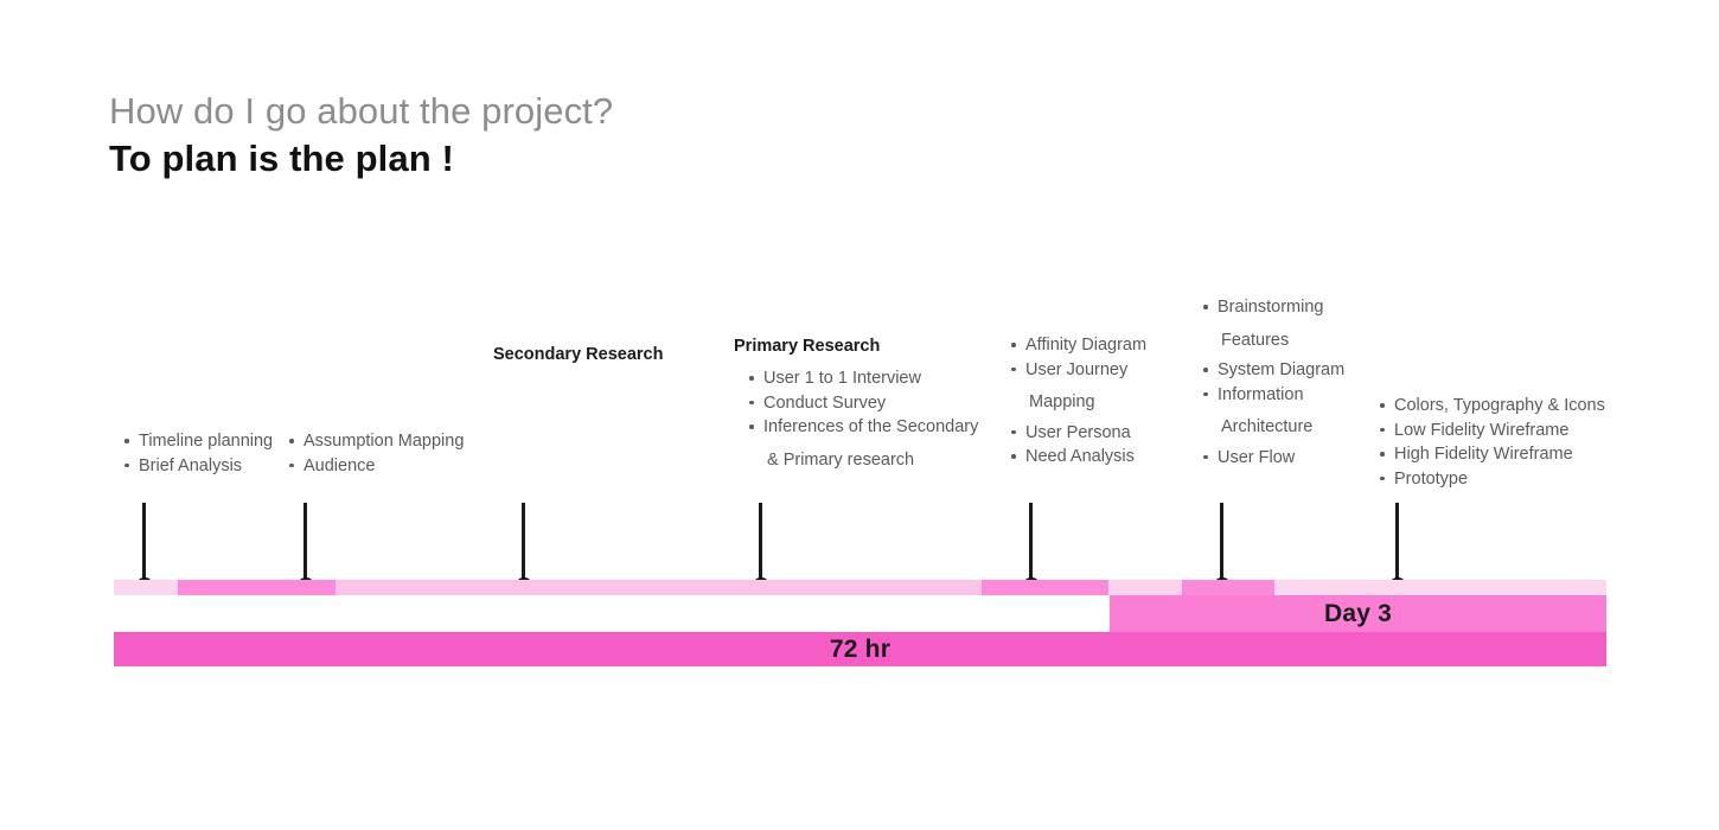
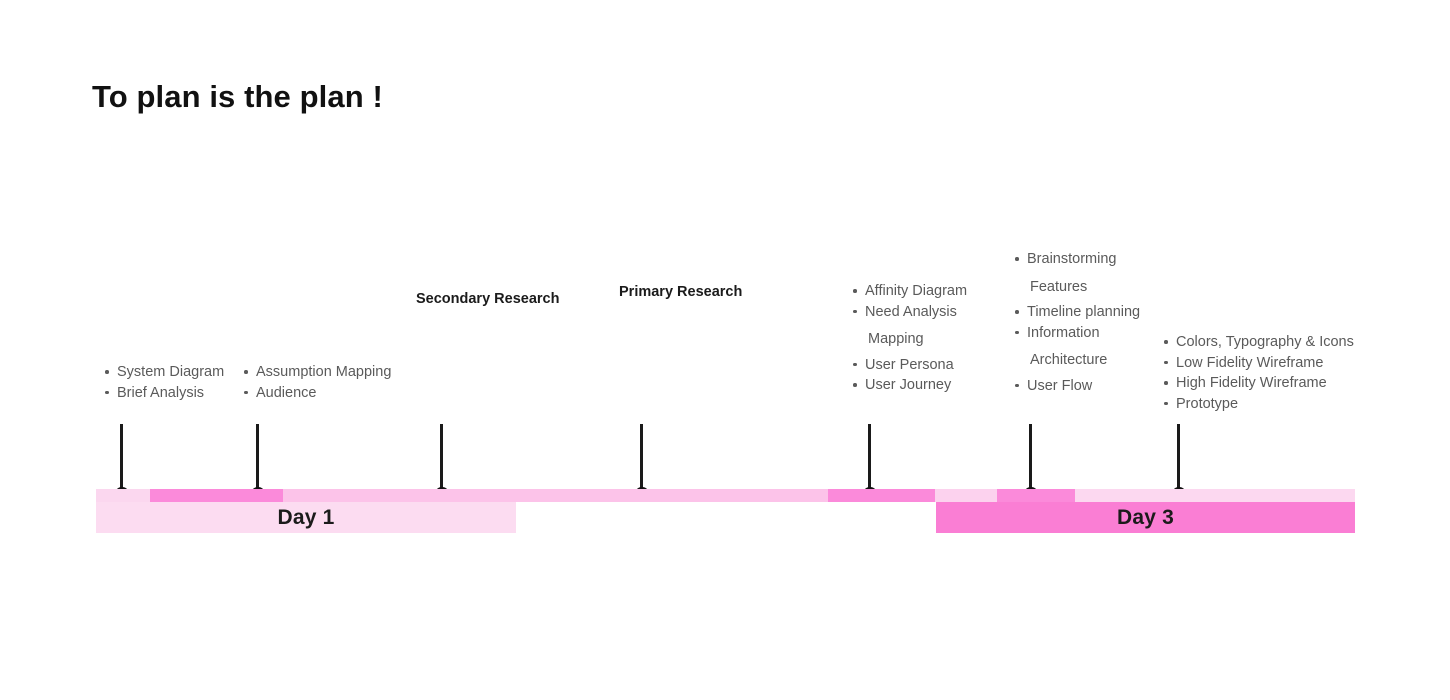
- How do I go about the project?
  To plan is the plan !
- Timeline planning
+ System Diagram
  Brief Analysis
  Assumption Mapping
  Audience
  Secondary Research
  Primary Research
- User 1 to 1 Interview
- Conduct Survey
- Inferences of the Secondary
- & Primary research
  Affinity Diagram
- User Journey
+ Need Analysis
  Mapping
  User Persona
- Need Analysis
+ User Journey
  Brainstorming
  Features
- System Diagram
+ Timeline planning
  Information
  Architecture
  User Flow
  Colors, Typography & Icons
  Low Fidelity Wireframe
  High Fidelity Wireframe
  Prototype
+ Day 1
  Day 3
- 72 hr
